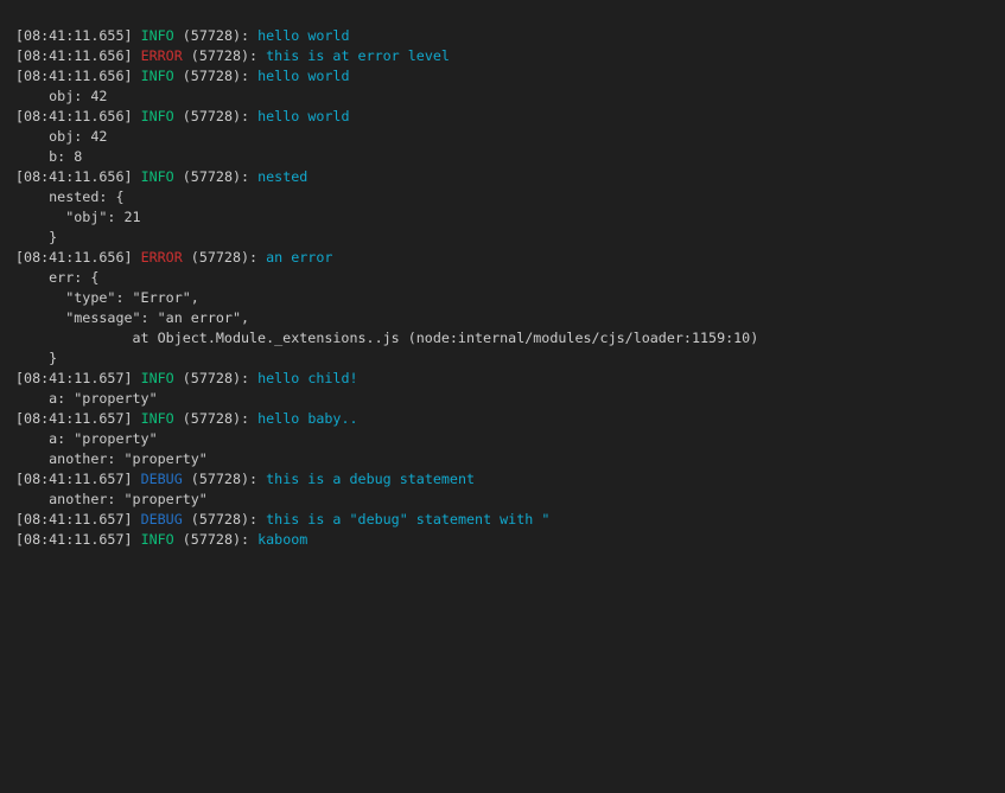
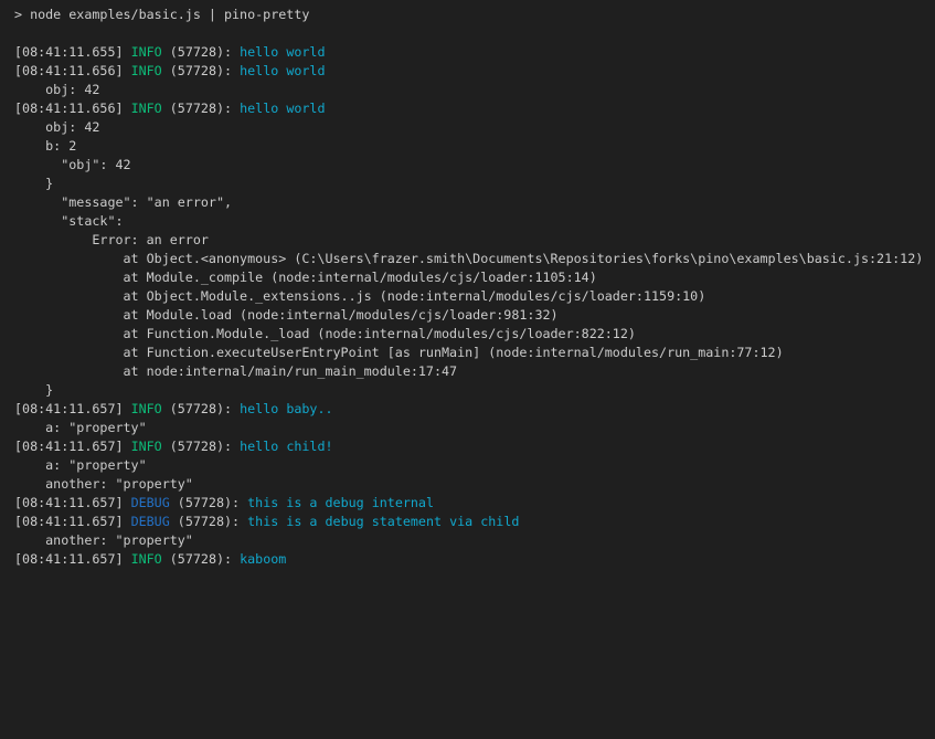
+ > node examples/basic.js | pino-pretty
  [08:41:11.655] INFO (57728): hello world
- [08:41:11.656] ERROR (57728): this is at error level
  [08:41:11.656] INFO (57728): hello world
  obj: 42
  [08:41:11.656] INFO (57728): hello world
  obj: 42
- b: 8
+ b: 2
- [08:41:11.656] INFO (57728): nested
- nested: {
- "obj": 21
+ "obj": 42
  }
- [08:41:11.656] ERROR (57728): an error
- err: {
- "type": "Error",
  "message": "an error",
+ "stack":
+ Error: an error
+ at Object.<anonymous> (C:\Users\frazer.smith\Documents\Repositories\forks\pino\examples\basic.js:21:12)
+ at Module._compile (node:internal/modules/cjs/loader:1105:14)
  at Object.Module._extensions..js (node:internal/modules/cjs/loader:1159:10)
+ at Module.load (node:internal/modules/cjs/loader:981:32)
+ at Function.Module._load (node:internal/modules/cjs/loader:822:12)
+ at Function.executeUserEntryPoint [as runMain] (node:internal/modules/run_main:77:12)
+ at node:internal/main/run_main_module:17:47
  }
- [08:41:11.657] INFO (57728): hello child!
+ [08:41:11.657] INFO (57728): hello baby..
  a: "property"
- [08:41:11.657] INFO (57728): hello baby..
+ [08:41:11.657] INFO (57728): hello child!
  a: "property"
  another: "property"
- [08:41:11.657] DEBUG (57728): this is a debug statement
+ [08:41:11.657] DEBUG (57728): this is a debug internal
+ [08:41:11.657] DEBUG (57728): this is a debug statement via child
  another: "property"
- [08:41:11.657] DEBUG (57728): this is a "debug" statement with "
  [08:41:11.657] INFO (57728): kaboom
